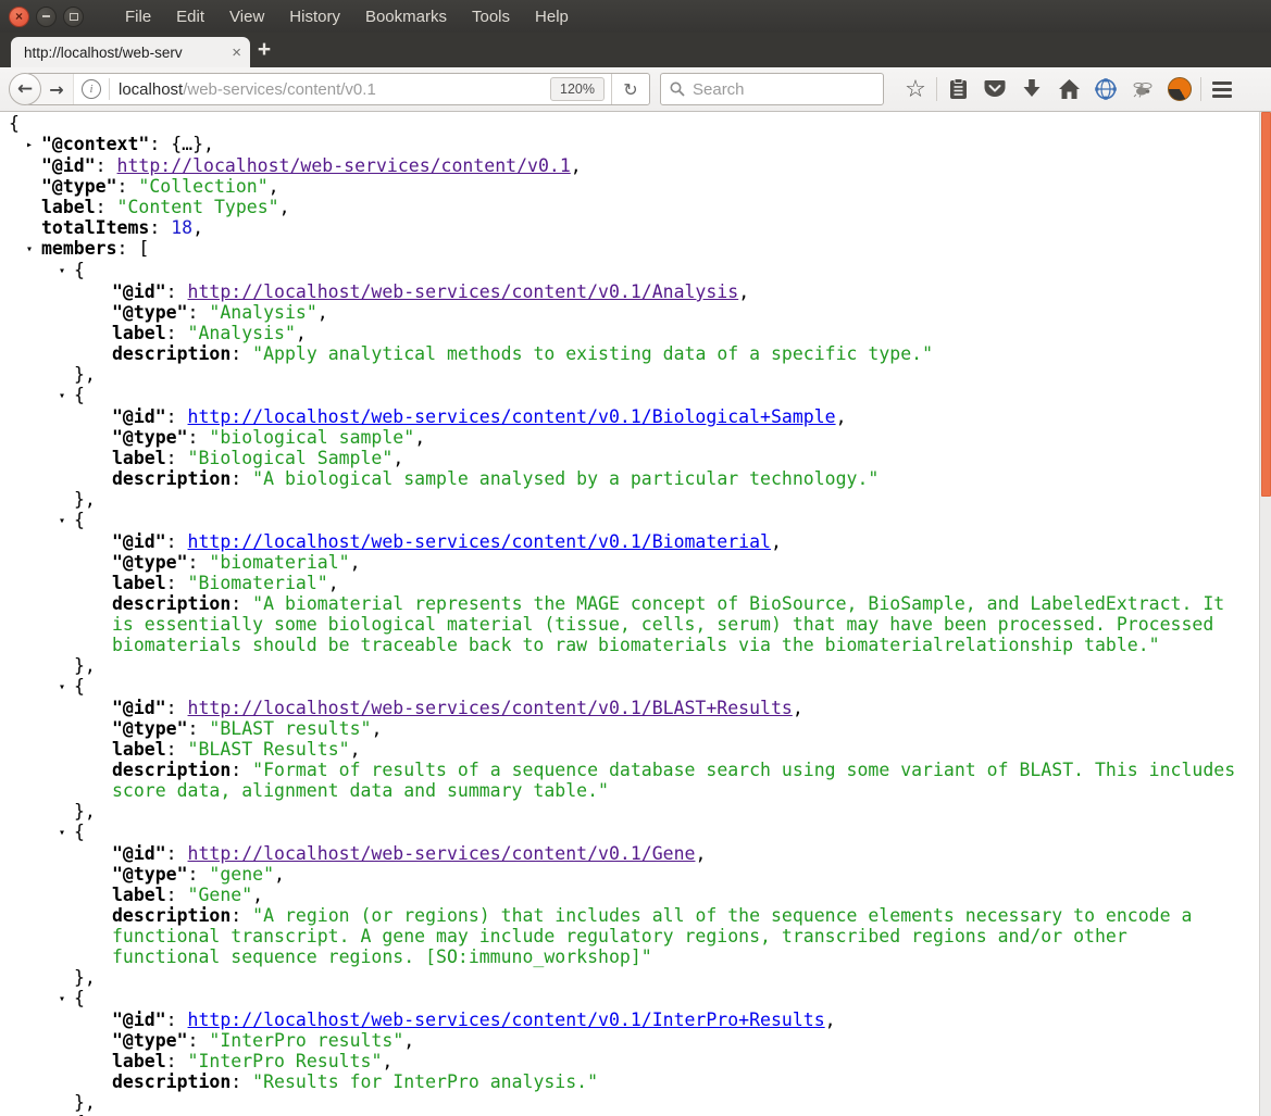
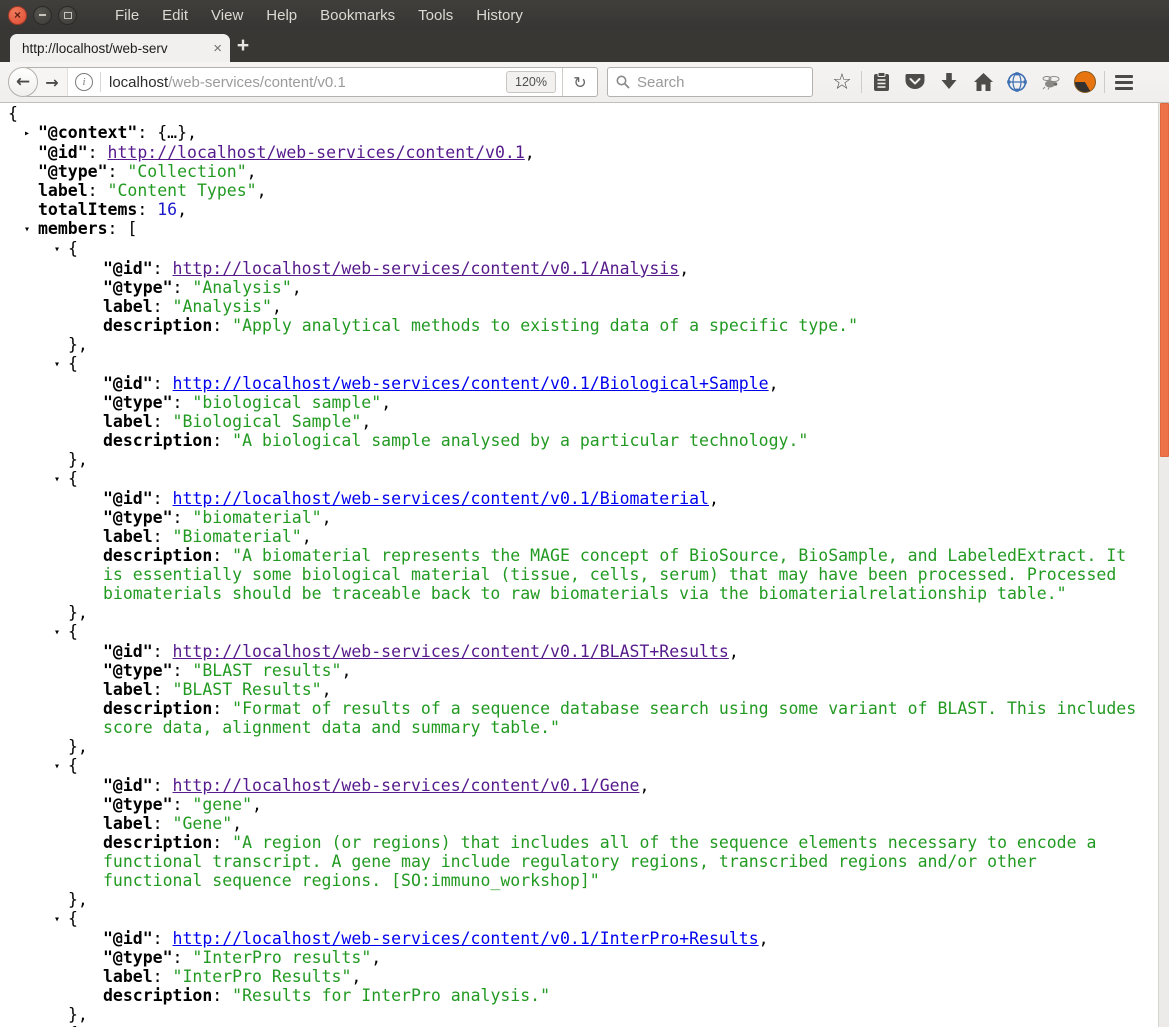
  ×
  File
  Edit
  View
- History
+ Help
  Bookmarks
  Tools
- Help
+ History
  http://localhost/web-serv
  ×
  +
  ←
  →
  i
  localhost/web-services/content/v0.1
  120%
  ↻
  Search
  ☆
  {
  ▸ "@context" {…}
  "@id" http://localhost/web-services/content/v0.1
  "@type" Collection
  label Content Types
- totalItems 18
+ totalItems 16
  ▾ members [
  ▾ {
  "@id" http://localhost/web-services/content/v0.1/Analysis
  "@type" Analysis
  label Analysis
  description Apply analytical methods to existing data of a specific type.
  },
  ▾ {
  "@id" http://localhost/web-services/content/v0.1/Biological+Sample
  "@type" biological sample
  label Biological Sample
  description A biological sample analysed by a particular technology.
  },
  ▾ {
  "@id" http://localhost/web-services/content/v0.1/Biomaterial
  "@type" biomaterial
  label Biomaterial
  description A biomaterial represents the MAGE concept of BioSource, BioSample, and LabeledExtract. It is essentially some biological material (tissue, cells, serum) that may have been processed. Processed biomaterials should be traceable back to raw biomaterials via the biomaterialrelationship table.
  },
  ▾ {
  "@id" http://localhost/web-services/content/v0.1/BLAST+Results
  "@type" BLAST results
  label BLAST Results
  description Format of results of a sequence database search using some variant of BLAST. This includes score data, alignment data and summary table.
  },
  ▾ {
  "@id" http://localhost/web-services/content/v0.1/Gene
  "@type" gene
  label Gene
  description A region (or regions) that includes all of the sequence elements necessary to encode a functional transcript. A gene may include regulatory regions, transcribed regions and/or other functional sequence regions. [SO:immuno_workshop]
  },
  ▾ {
  "@id" http://localhost/web-services/content/v0.1/InterPro+Results
  "@type" InterPro results
  label InterPro Results
  description Results for InterPro analysis.
  },
